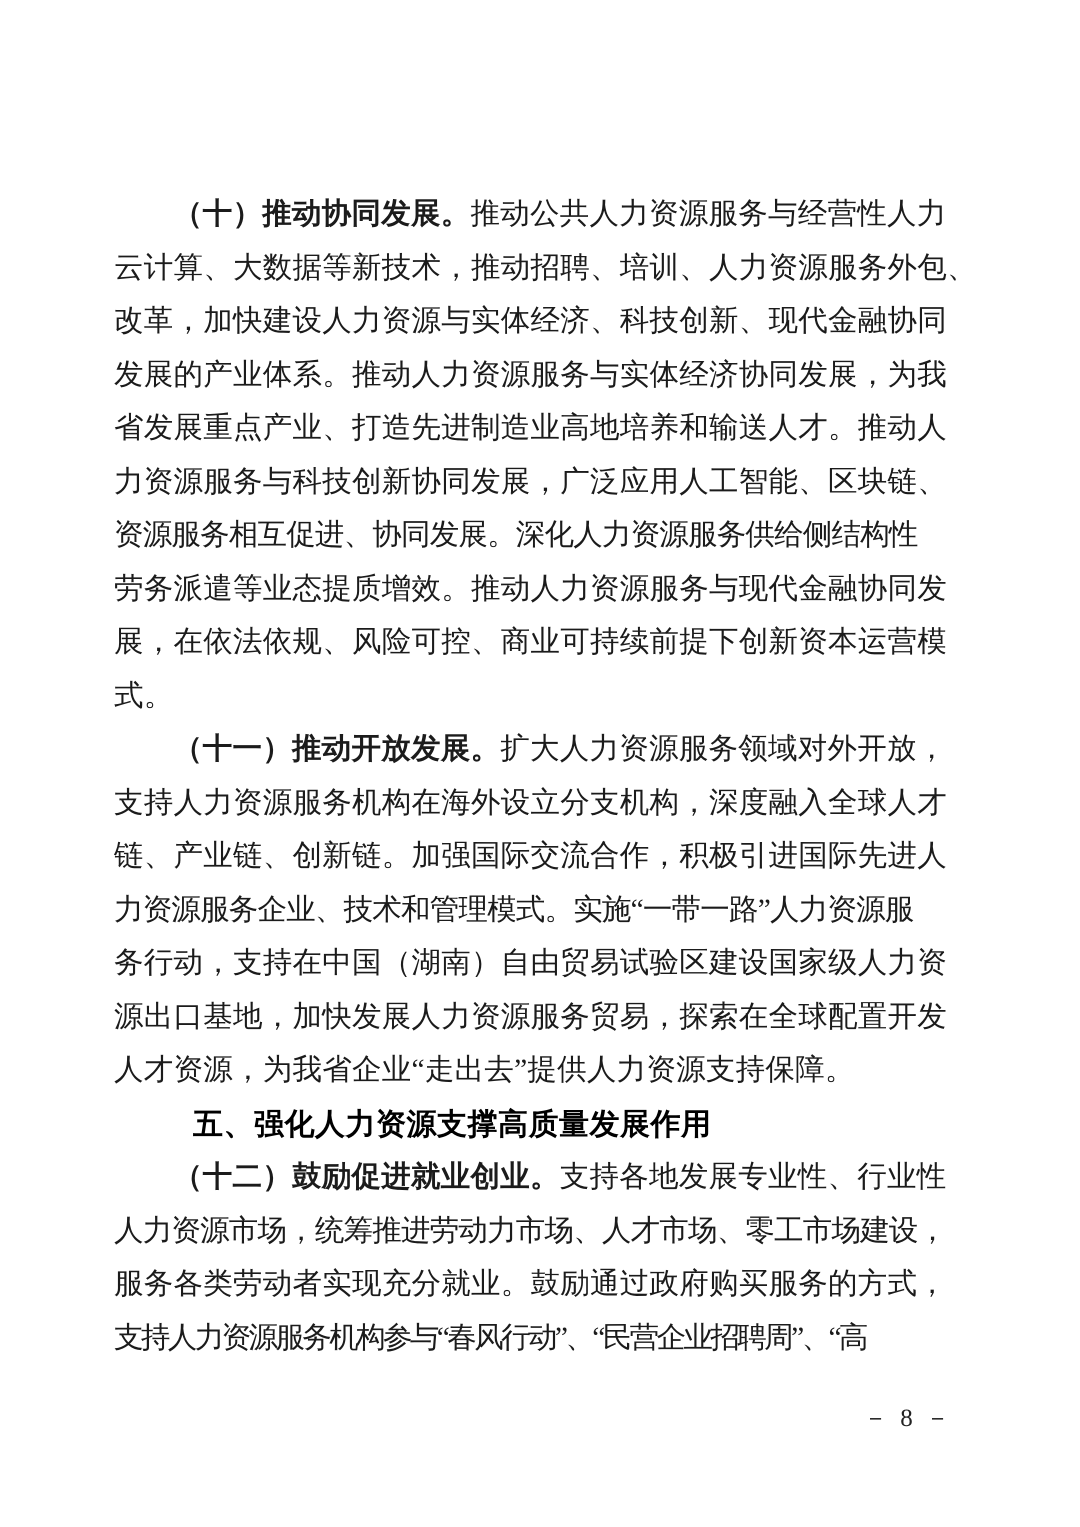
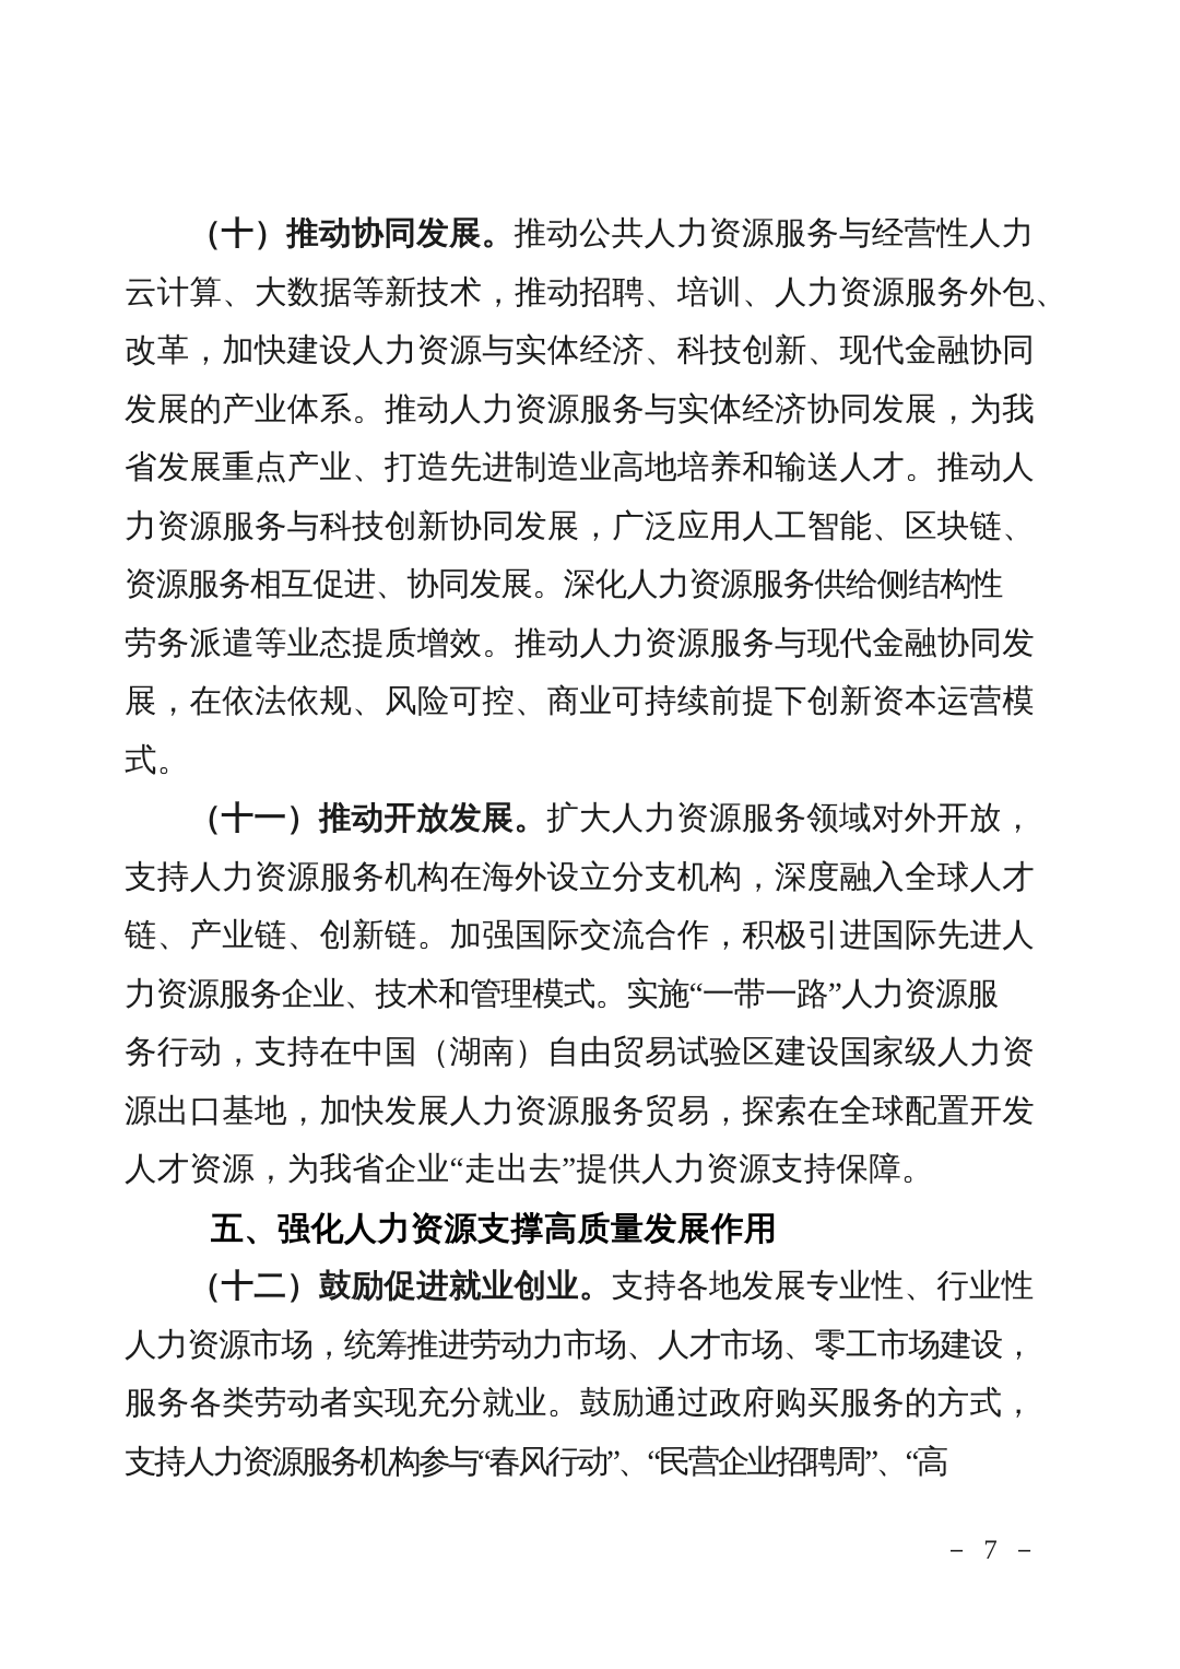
  （十）推动协同发展。推动公共人力资源服务与经营性人力
  云计算、大数据等新技术，推动招聘、培训、人力资源服务外包、
  改革，加快建设人力资源与实体经济、科技创新、现代金融协同
  发展的产业体系。推动人力资源服务与实体经济协同发展，为我
  省发展重点产业、打造先进制造业高地培养和输送人才。推动人
  力资源服务与科技创新协同发展，广泛应用人工智能、区块链、
  资源服务相互促进、协同发展。深化人力资源服务供给侧结构性
  劳务派遣等业态提质增效。推动人力资源服务与现代金融协同发
  展，在依法依规、风险可控、商业可持续前提下创新资本运营模
  式。
  （十一）推动开放发展。扩大人力资源服务领域对外开放，
  支持人力资源服务机构在海外设立分支机构，深度融入全球人才
  链、产业链、创新链。加强国际交流合作，积极引进国际先进人
  力资源服务企业、技术和管理模式。实施“一带一路”人力资源服
  务行动，支持在中国（湖南）自由贸易试验区建设国家级人力资
  源出口基地，加快发展人力资源服务贸易，探索在全球配置开发
  人才资源，为我省企业“走出去”提供人力资源支持保障。
  五、强化人力资源支撑高质量发展作用
  （十二）鼓励促进就业创业。支持各地发展专业性、行业性
  人力资源市场，统筹推进劳动力市场、人才市场、零工市场建设，
  服务各类劳动者实现充分就业。鼓励通过政府购买服务的方式，
  支持人力资源服务机构参与“春风行动”、“民营企业招聘周”、“高
- － 8 －
+ － 7 －
